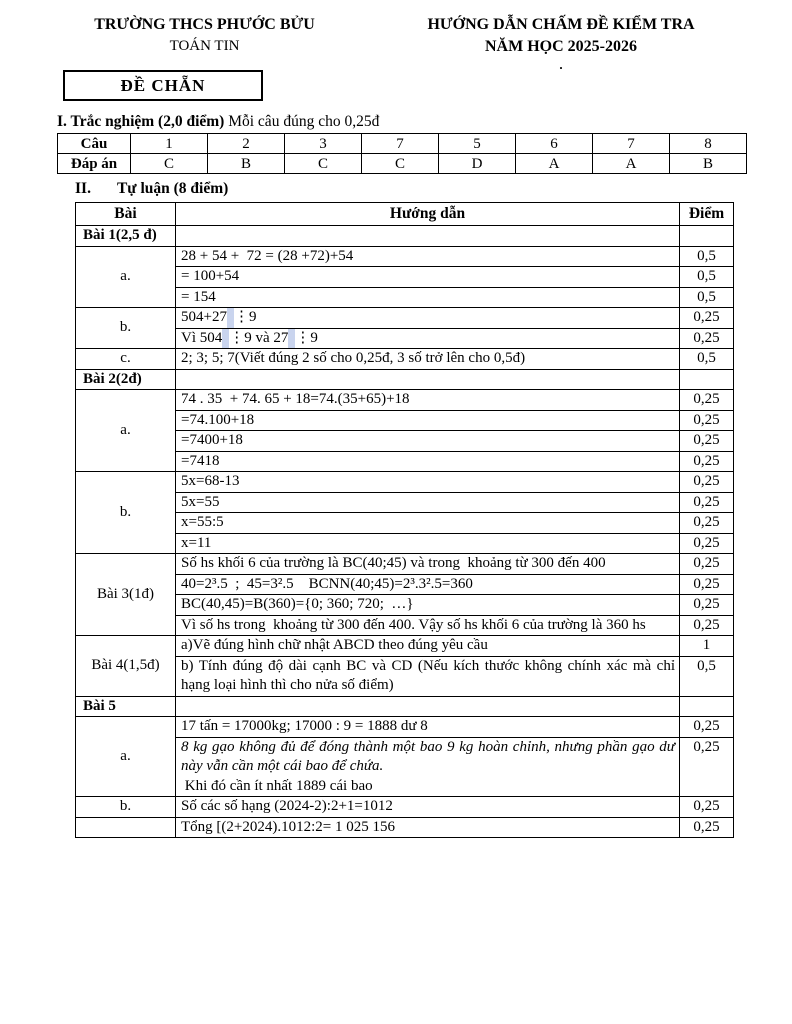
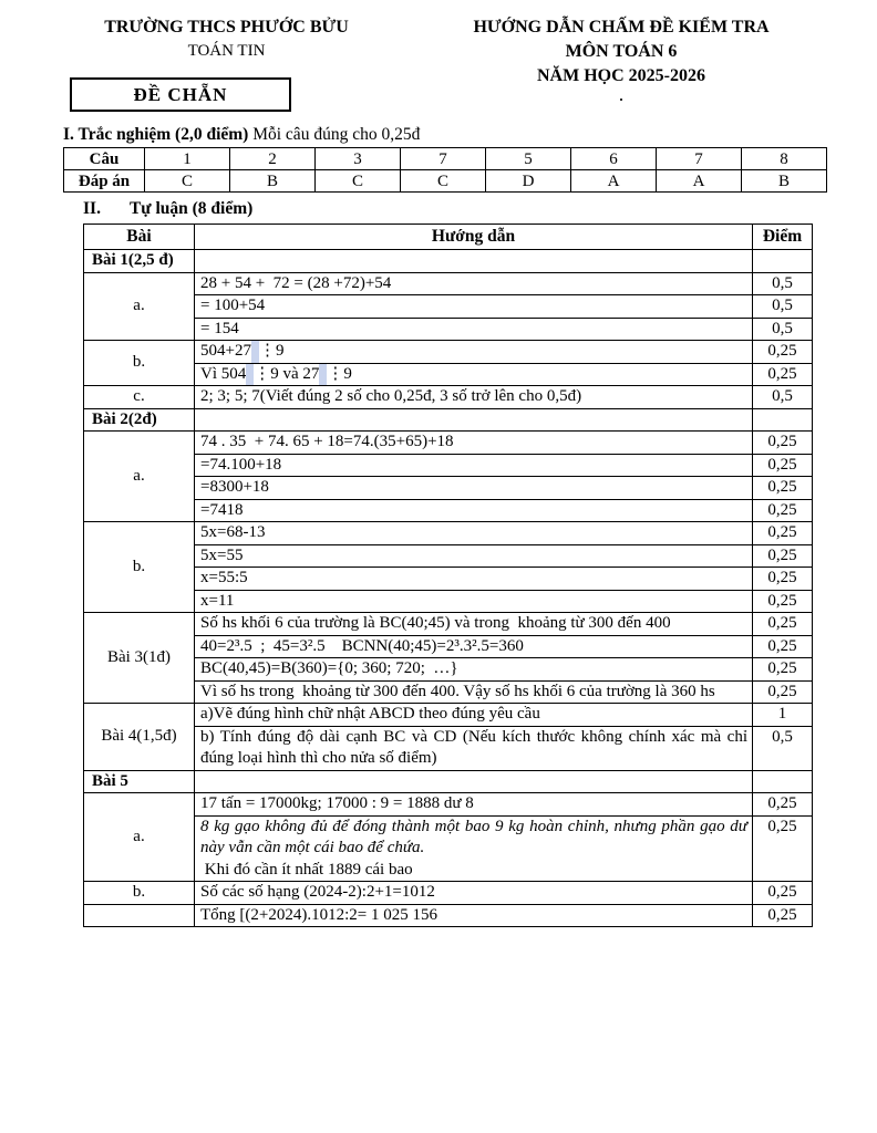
  TRƯỜNG THCS PHƯỚC BỬU
  TOÁN TIN
  ĐỀ CHẴN
  HƯỚNG DẪN CHẤM ĐỀ KIỂM TRA
+ MÔN TOÁN 6
  NĂM HỌC 2025-2026
  .
  I. Trắc nghiệm (2,0 điểm) Mỗi câu đúng cho 0,25đ
  Câu	1	2	3	7	5	6	7	8
  Đáp án	C	B	C	C	D	A	A	B
  II. Tự luận (8 điểm)
  Bài	Hướng dẫn	Điểm
  Bài 1(2,5 đ)
  a.	28 + 54 + 72 = (28 +72)+54	0,5
  = 100+54	0,5
  = 154	0,5
  b.	504+27 ⋮9	0,25
  Vì 504 ⋮9 và 27 ⋮9	0,25
  c.	2; 3; 5; 7(Viết đúng 2 số cho 0,25đ, 3 số trở lên cho 0,5đ)	0,5
  Bài 2(2đ)
  a.	74 . 35 + 74. 65 + 18=74.(35+65)+18	0,25
  =74.100+18	0,25
- =7400+18	0,25
+ =8300+18	0,25
  =7418	0,25
  b.	5x=68-13	0,25
  5x=55	0,25
  x=55:5	0,25
  x=11	0,25
  Bài 3(1đ)	Số hs khối 6 của trường là BC(40;45) và trong khoảng từ 300 đến 400	0,25
  40=2³.5 ; 45=3².5 BCNN(40;45)=2³.3².5=360	0,25
  BC(40,45)=B(360)={0; 360; 720; …}	0,25
  Vì số hs trong khoảng từ 300 đến 400. Vậy số hs khối 6 của trường là 360 hs	0,25
  Bài 4(1,5đ)	a)Vẽ đúng hình chữ nhật ABCD theo đúng yêu cầu	1
- b) Tính đúng độ dài cạnh BC và CD (Nếu kích thước không chính xác mà chỉ hạng loại hình thì cho nửa số điểm)	0,5
+ b) Tính đúng độ dài cạnh BC và CD (Nếu kích thước không chính xác mà chỉ đúng loại hình thì cho nửa số điểm)	0,5
  Bài 5
  a.	17 tấn = 17000kg; 17000 : 9 = 1888 dư 8	0,25
  8 kg gạo không đủ để đóng thành một bao 9 kg hoàn chỉnh, nhưng phần gạo dư này vẫn cần một cái bao để chứa. Khi đó cần ít nhất 1889 cái bao	0,25
  b.	Số các số hạng (2024-2):2+1=1012	0,25
  	Tổng [(2+2024).1012:2= 1 025 156	0,25
